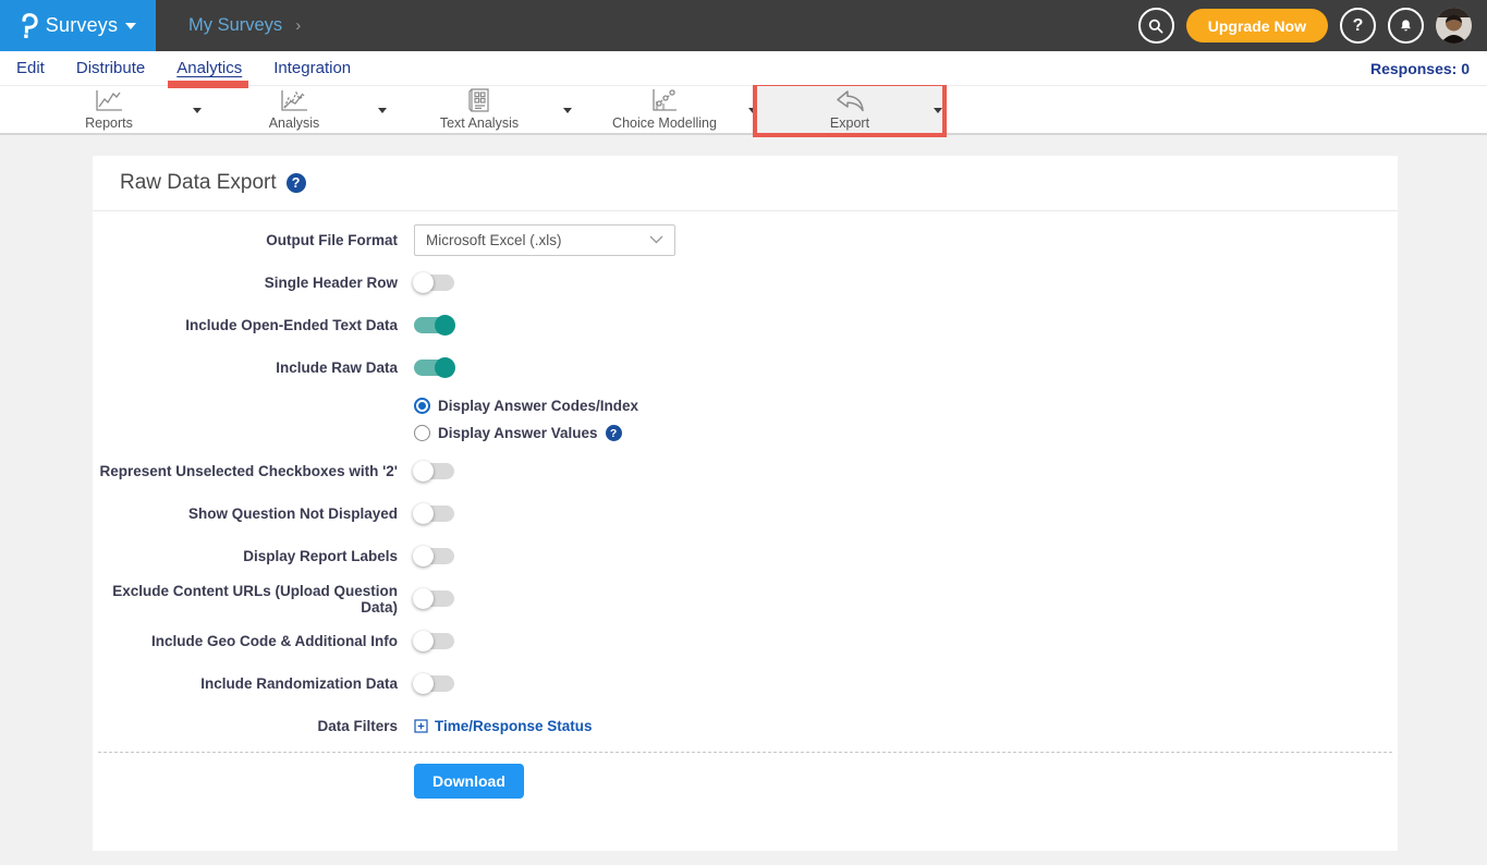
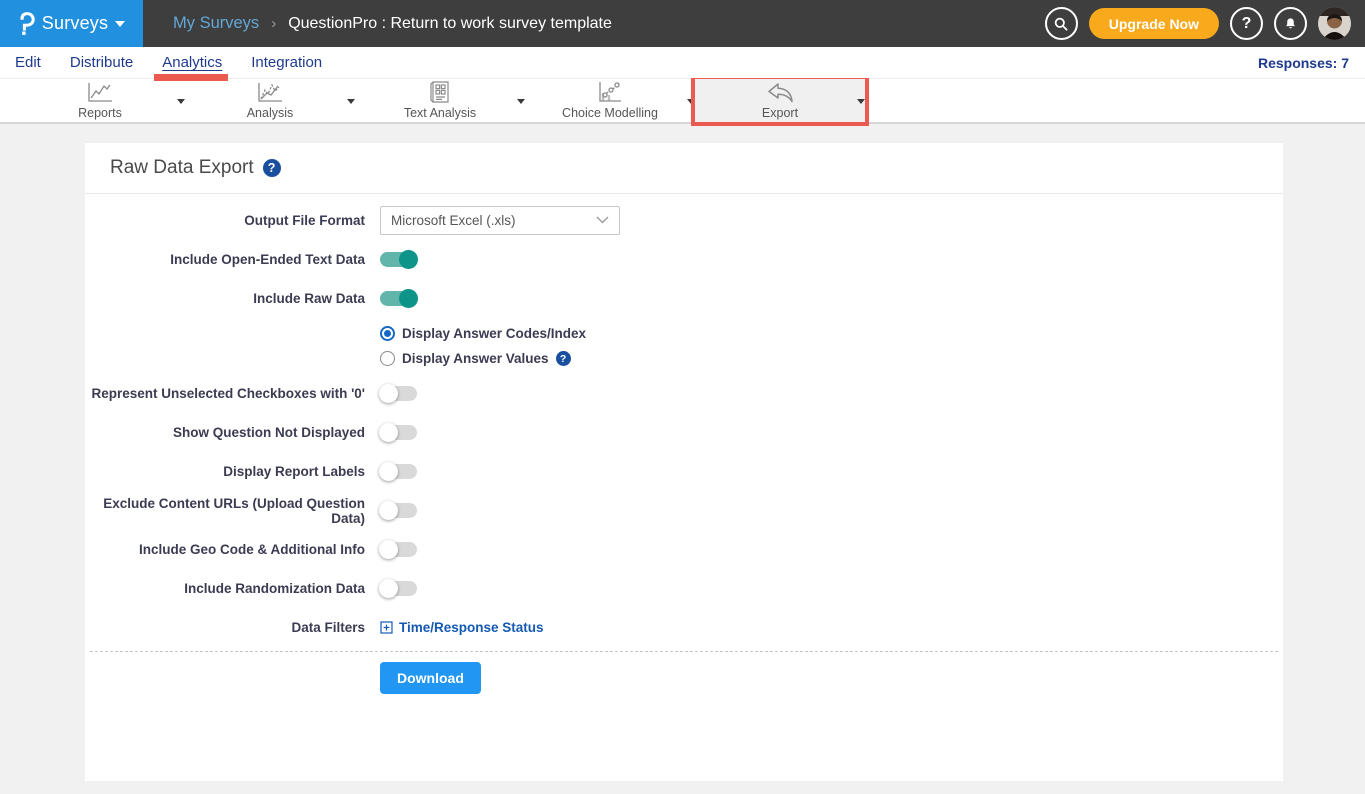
  Surveys
  My Surveys
  ›
+ QuestionPro : Return to work survey template
  Upgrade Now
  ?
  Edit
  Distribute
  Analytics
  Integration
- Responses: 0
+ Responses: 7
  Reports
  Analysis
  Text Analysis
  Choice Modelling
  Export
  Raw Data Export
  ?
  Output File Format
  Microsoft Excel (.xls)
- Single Header Row
  Include Open-Ended Text Data
  Include Raw Data
  Display Answer Codes/Index
  Display Answer Values
  ?
- Represent Unselected Checkboxes with '2'
+ Represent Unselected Checkboxes with '0'
  Show Question Not Displayed
  Display Report Labels
  Exclude Content URLs (Upload Question Data)
  Include Geo Code & Additional Info
  Include Randomization Data
  Data Filters
  Time/Response Status
  Download
